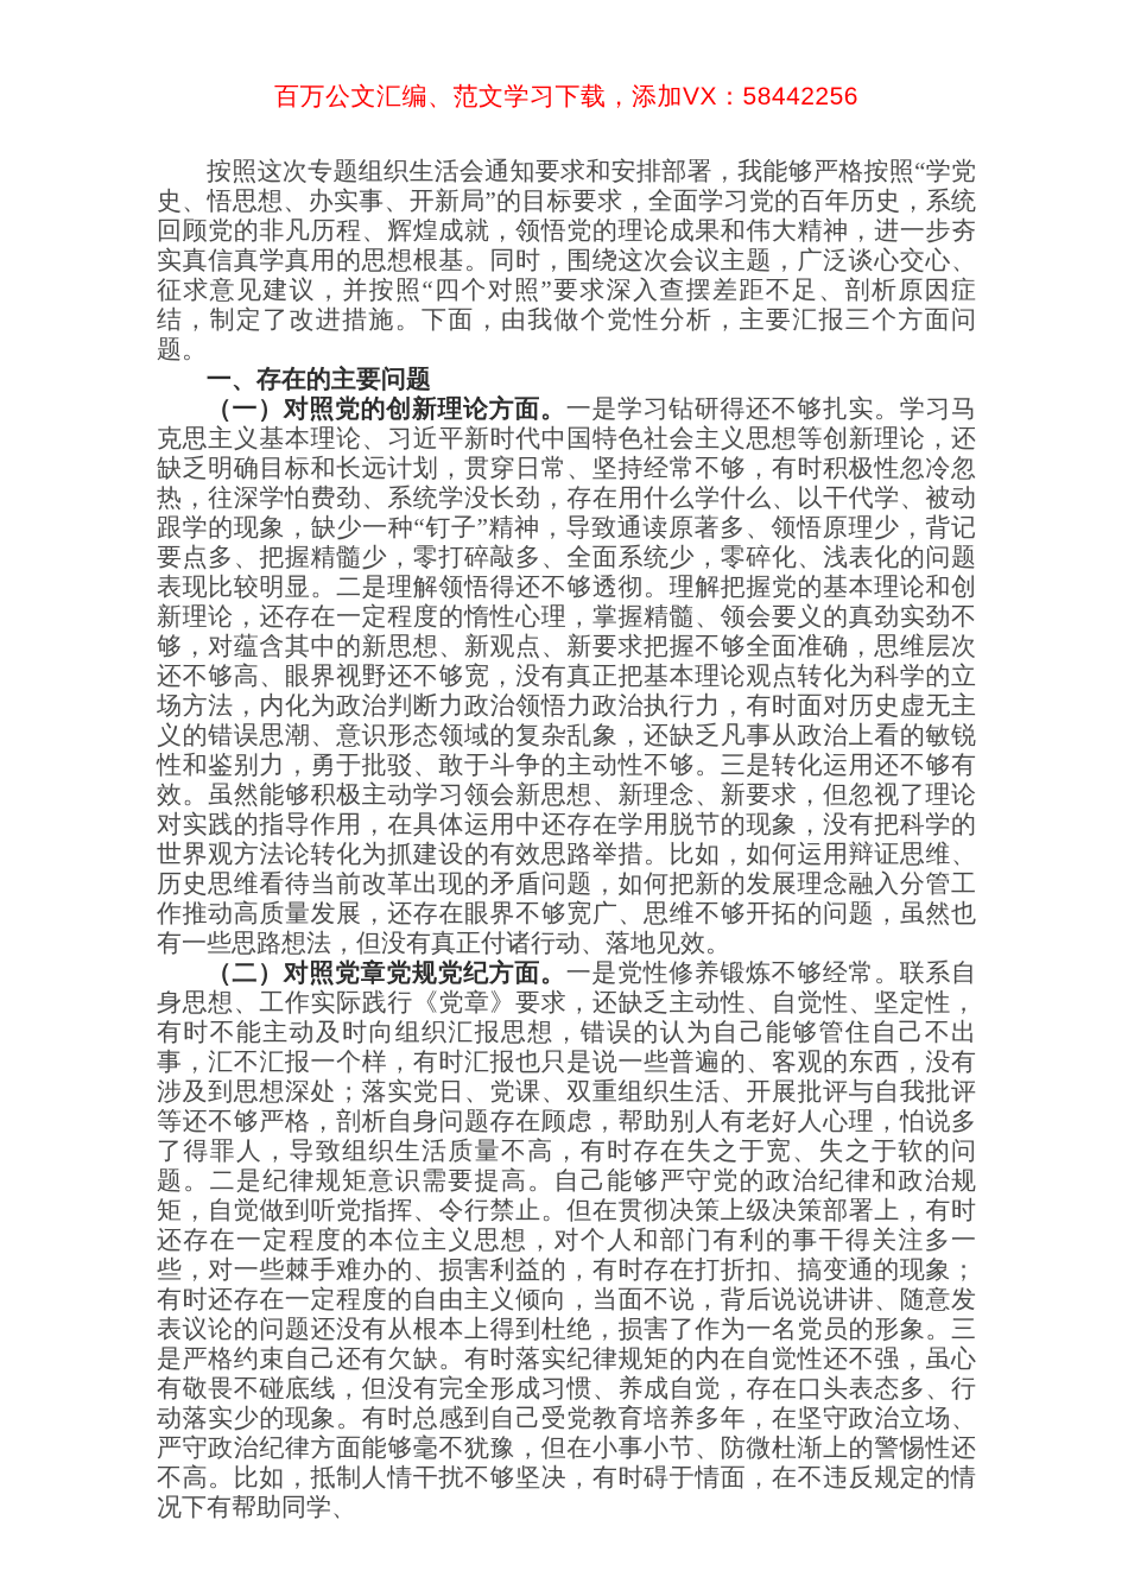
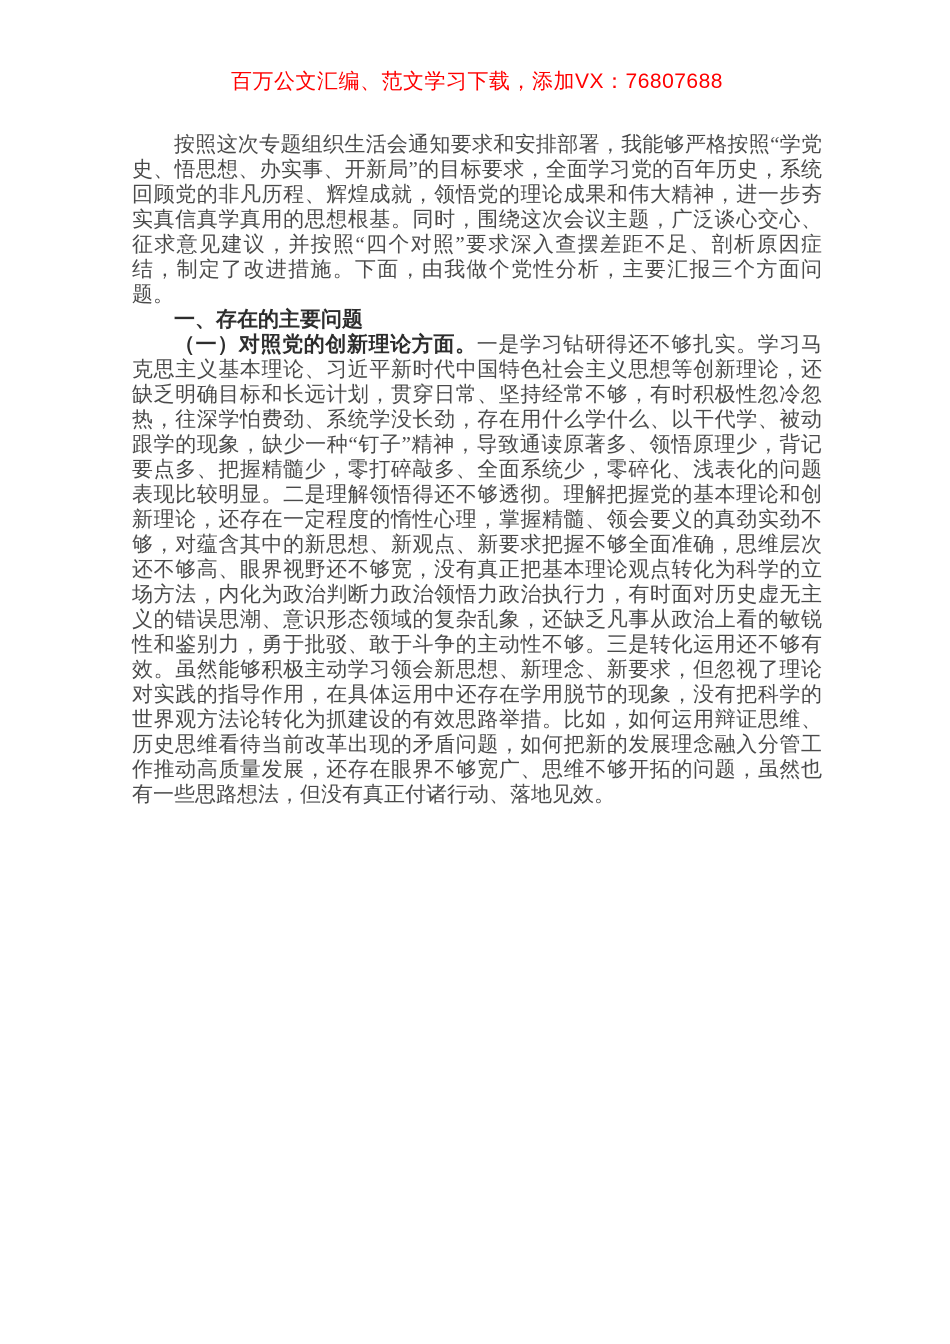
- 百万公文汇编、范文学习下载，添加VX：58442256
+ 百万公文汇编、范文学习下载，添加VX：76807688
  按照这次专题组织生活会通知要求和安排部署，我能够严格按照“学党史、悟思想、办实事、开新局”的目标要求，全面学习党的百年历史，系统回顾党的非凡历程、辉煌成就，领悟党的理论成果和伟大精神，进一步夯实真信真学真用的思想根基。同时，围绕这次会议主题，广泛谈心交心、征求意见建议，并按照“四个对照”要求深入查摆差距不足、剖析原因症结，制定了改进措施。下面，由我做个党性分析，主要汇报三个方面问题。
  一、存在的主要问题
  （一）对照党的创新理论方面。一是学习钻研得还不够扎实。学习马克思主义基本理论、习近平新时代中国特色社会主义思想等创新理论，还缺乏明确目标和长远计划，贯穿日常、坚持经常不够，有时积极性忽冷忽热，往深学怕费劲、系统学没长劲，存在用什么学什么、以干代学、被动跟学的现象，缺少一种“钉子”精神，导致通读原著多、领悟原理少，背记要点多、把握精髓少，零打碎敲多、全面系统少，零碎化、浅表化的问题表现比较明显。二是理解领悟得还不够透彻。理解把握党的基本理论和创新理论，还存在一定程度的惰性心理，掌握精髓、领会要义的真劲实劲不够，对蕴含其中的新思想、新观点、新要求把握不够全面准确，思维层次还不够高、眼界视野还不够宽，没有真正把基本理论观点转化为科学的立场方法，内化为政治判断力政治领悟力政治执行力，有时面对历史虚无主义的错误思潮、意识形态领域的复杂乱象，还缺乏凡事从政治上看的敏锐性和鉴别力，勇于批驳、敢于斗争的主动性不够。三是转化运用还不够有效。虽然能够积极主动学习领会新思想、新理念、新要求，但忽视了理论对实践的指导作用，在具体运用中还存在学用脱节的现象，没有把科学的世界观方法论转化为抓建设的有效思路举措。比如，如何运用辩证思维、历史思维看待当前改革出现的矛盾问题，如何把新的发展理念融入分管工作推动高质量发展，还存在眼界不够宽广、思维不够开拓的问题，虽然也有一些思路想法，但没有真正付诸行动、落地见效。
- （二）对照党章党规党纪方面。一是党性修养锻炼不够经常。联系自身思想、工作实际践行《党章》要求，还缺乏主动性、自觉性、坚定性，有时不能主动及时向组织汇报思想，错误的认为自己能够管住自己不出事，汇不汇报一个样，有时汇报也只是说一些普遍的、客观的东西，没有涉及到思想深处；落实党日、党课、双重组织生活、开展批评与自我批评等还不够严格，剖析自身问题存在顾虑，帮助别人有老好人心理，怕说多了得罪人，导致组织生活质量不高，有时存在失之于宽、失之于软的问题。二是纪律规矩意识需要提高。自己能够严守党的政治纪律和政治规矩，自觉做到听党指挥、令行禁止。但在贯彻决策上级决策部署上，有时还存在一定程度的本位主义思想，对个人和部门有利的事干得关注多一些，对一些棘手难办的、损害利益的，有时存在打折扣、搞变通的现象；有时还存在一定程度的自由主义倾向，当面不说，背后说说讲讲、随意发表议论的问题还没有从根本上得到杜绝，损害了作为一名党员的形象。三是严格约束自己还有欠缺。有时落实纪律规矩的内在自觉性还不强，虽心有敬畏不碰底线，但没有完全形成习惯、养成自觉，存在口头表态多、行动落实少的现象。有时总感到自己受党教育培养多年，在坚守政治立场、严守政治纪律方面能够毫不犹豫，但在小事小节、防微杜渐上的警惕性还不高。比如，抵制人情干扰不够坚决，有时碍于情面，在不违反规定的情况下有帮助同学、
